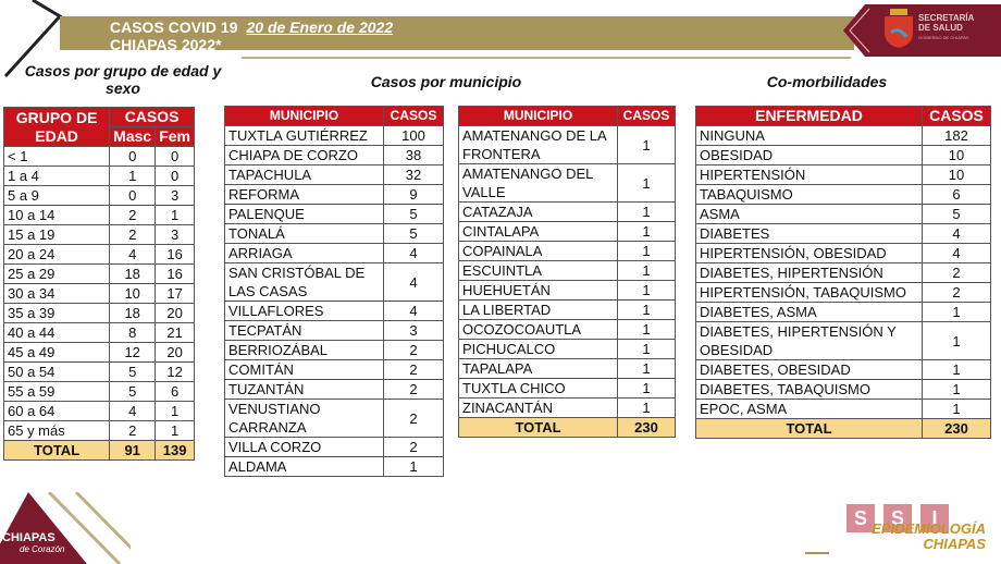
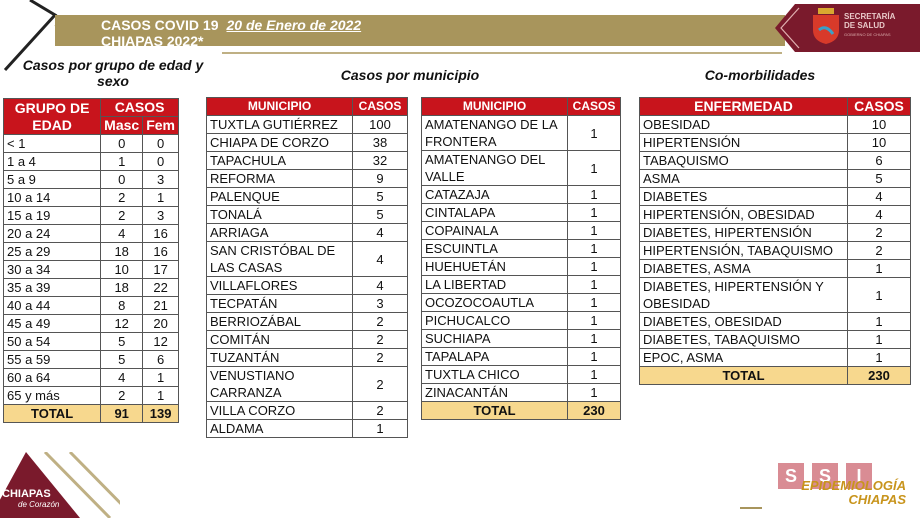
  CASOS COVID 19 20 de Enero de 2022
  CHIAPAS 2022*
  SECRETARÍA
  DE SALUD
  Casos por grupo de edad y sexo
  Casos por municipio
  Co-morbilidades
  GRUPO DE EDAD	CASOS
  Masc	Fem
  < 1	0	0
  1 a 4	1	0
  5 a 9	0	3
  10 a 14	2	1
  15 a 19	2	3
  20 a 24	4	16
  25 a 29	18	16
  30 a 34	10	17
- 35 a 39	18	20
+ 35 a 39	18	22
  40 a 44	8	21
  45 a 49	12	20
  50 a 54	5	12
  55 a 59	5	6
  60 a 64	4	1
  65 y más	2	1
  TOTAL	91	139
  MUNICIPIO	CASOS
  TUXTLA GUTIÉRREZ	100
  CHIAPA DE CORZO	38
  TAPACHULA	32
  REFORMA	9
  PALENQUE	5
  TONALÁ	5
  ARRIAGA	4
  SAN CRISTÓBAL DE LAS CASAS	4
  VILLAFLORES	4
  TECPATÁN	3
  BERRIOZÁBAL	2
  COMITÁN	2
  TUZANTÁN	2
  VENUSTIANO CARRANZA	2
  VILLA CORZO	2
  ALDAMA	1
  MUNICIPIO	CASOS
  AMATENANGO DE LA FRONTERA	1
  AMATENANGO DEL VALLE	1
  CATAZAJA	1
  CINTALAPA	1
  COPAINALA	1
  ESCUINTLA	1
  HUEHUETÁN	1
  LA LIBERTAD	1
  OCOZOCOAUTLA	1
  PICHUCALCO	1
+ SUCHIAPA	1
  TAPALAPA	1
  TUXTLA CHICO	1
  ZINACANTÁN	1
  TOTAL	230
  ENFERMEDAD	CASOS
- NINGUNA	182
  OBESIDAD	10
  HIPERTENSIÓN	10
  TABAQUISMO	6
  ASMA	5
  DIABETES	4
  HIPERTENSIÓN, OBESIDAD	4
  DIABETES, HIPERTENSIÓN	2
  HIPERTENSIÓN, TABAQUISMO	2
  DIABETES, ASMA	1
  DIABETES, HIPERTENSIÓN Y OBESIDAD	1
  DIABETES, OBESIDAD	1
  DIABETES, TABAQUISMO	1
  EPOC, ASMA	1
  TOTAL	230
  CHIAPAS
  de Corazón
  S
  S
  I
  EPIDEMIOLOGÍA
  CHIAPAS
